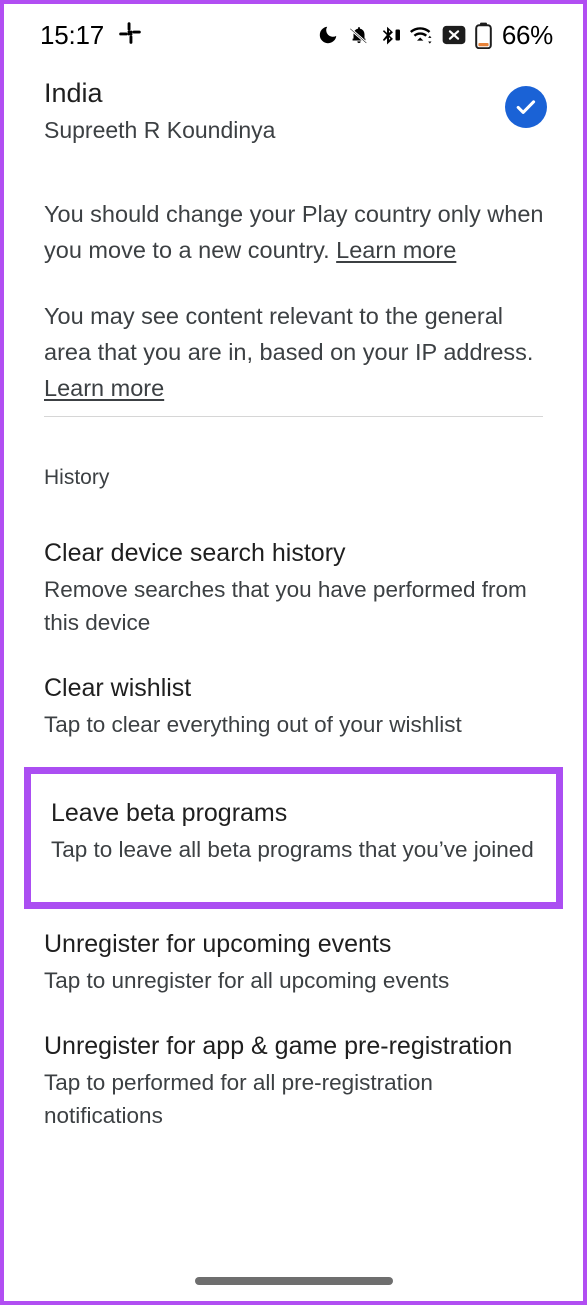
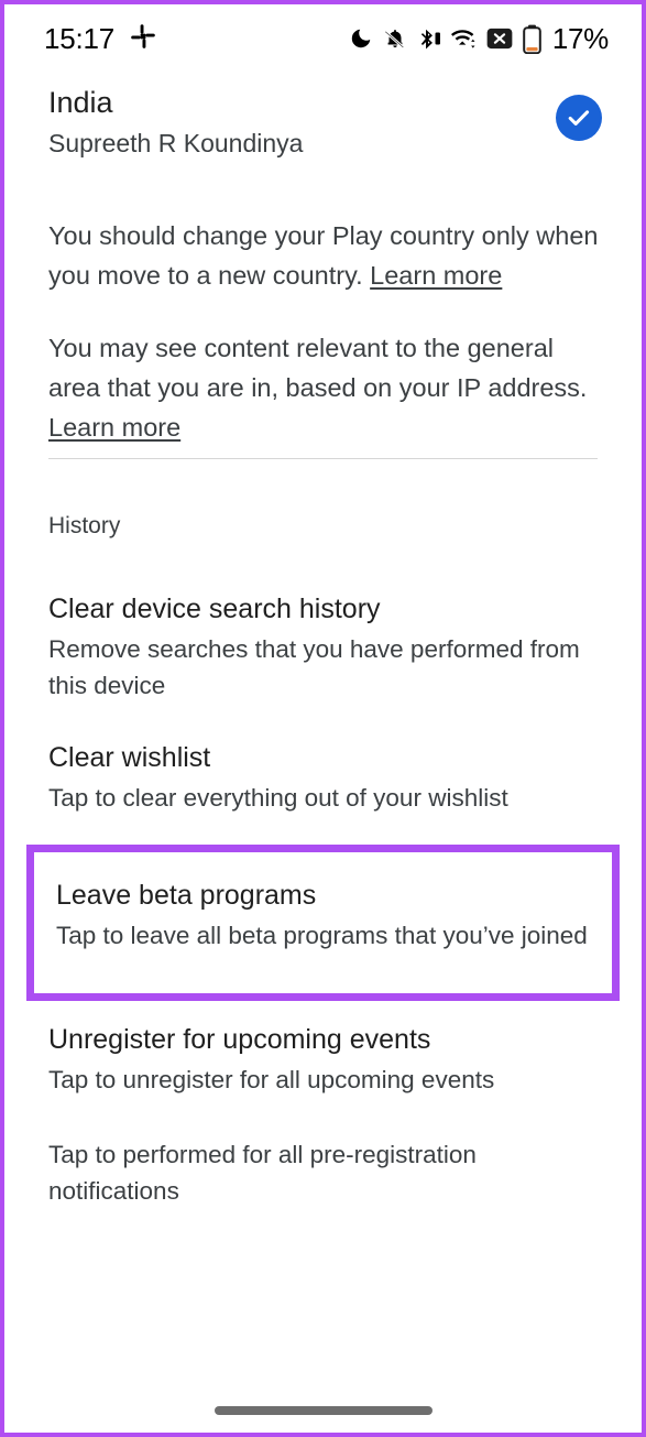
  15:17
- 66%
+ 17%
  India
  Supreeth R Koundinya
  You should change your Play country only when you move to a new country. Learn more
  You may see content relevant to the general area that you are in, based on your IP address. Learn more
  History
  Clear device search history
  Remove searches that you have performed from this device
  Clear wishlist
  Tap to clear everything out of your wishlist
  Leave beta programs
  Tap to leave all beta programs that you’ve joined
  Unregister for upcoming events
  Tap to unregister for all upcoming events
- Unregister for app & game pre-registration
  Tap to performed for all pre-registration notifications
